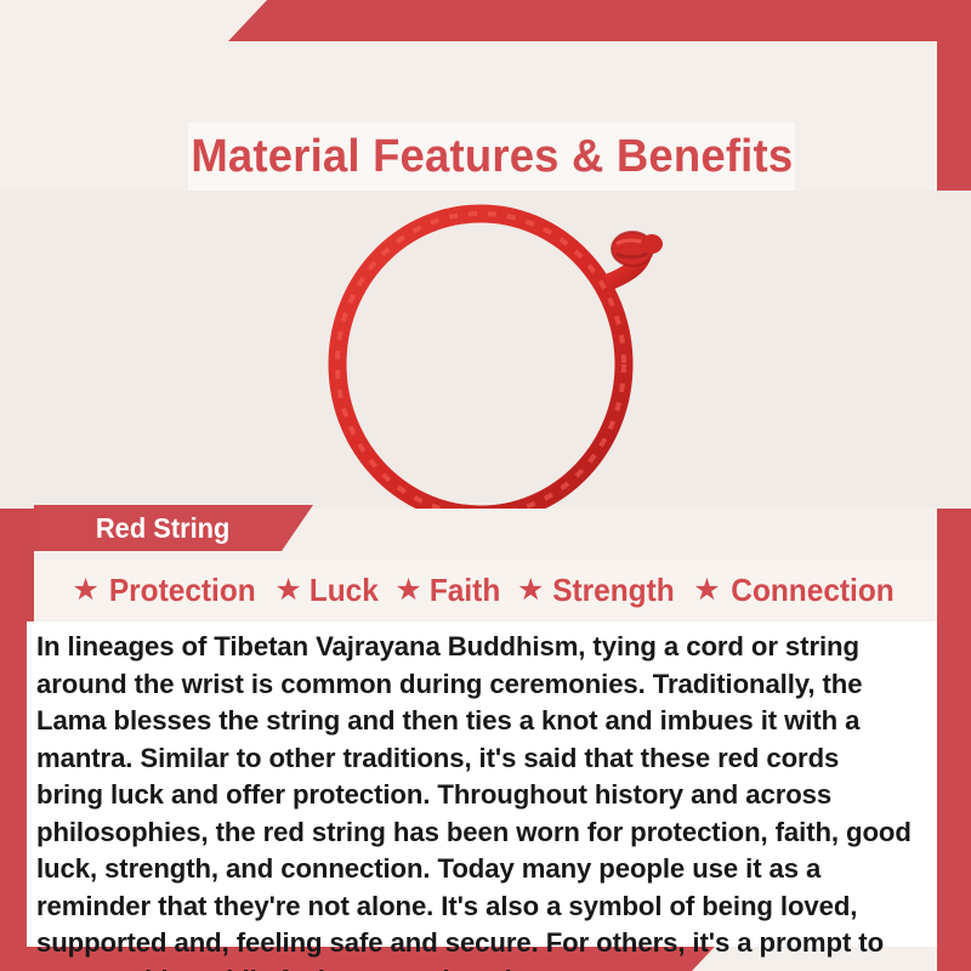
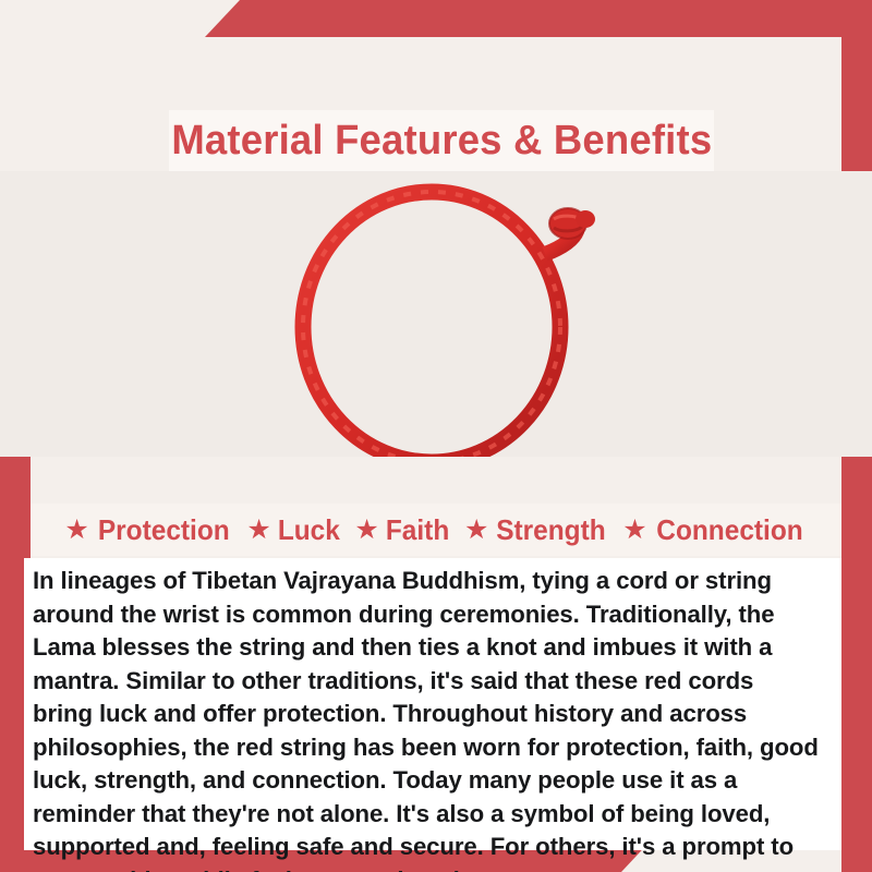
  Material Features & Benefits
- Red String
  ★
  Protection
  ★
  Luck
  ★
  Faith
  ★
  Strength
  ★
  Connection
  In lineages of Tibetan Vajrayana Buddhism, tying a cord or string around the wrist is common during ceremonies. Traditionally, the Lama blesses the string and then ties a knot and imbues it with a mantra. Similar to other traditions, it's said that these red cords bring luck and offer protection. Throughout history and across philosophies, the red string has been worn for protection, faith, good luck, strength, and connection. Today many people use it as a reminder that they're not alone. It's also a symbol of being loved, supported and, feeling safe and secure. For others, it's a prompt to
